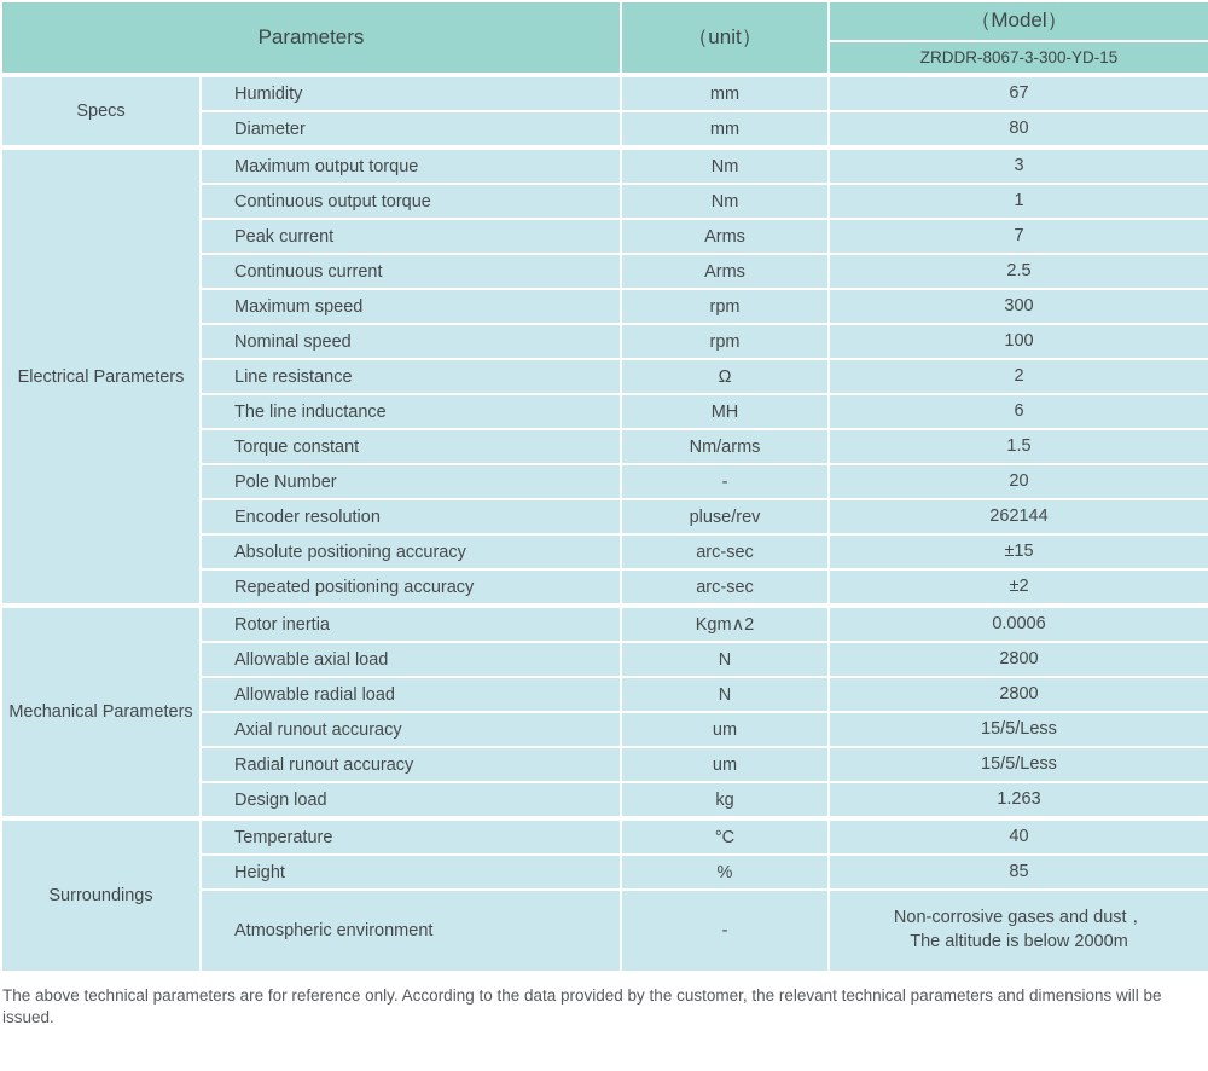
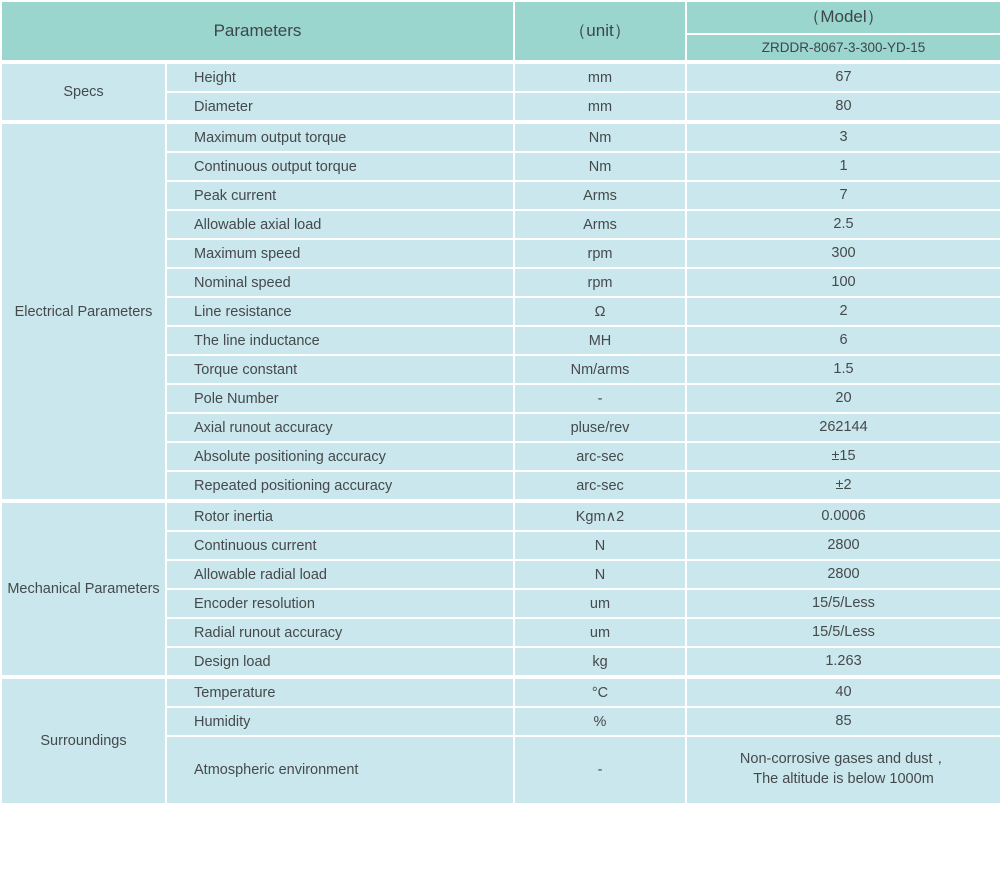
  Parameters	（unit）	（Model）
  ZRDDR-8067-3-300-YD-15
- Specs	Humidity	mm	67
+ Specs	Height	mm	67
  Diameter	mm	80
  Electrical Parameters	Maximum output torque	Nm	3
  Continuous output torque	Nm	1
  Peak current	Arms	7
- Continuous current	Arms	2.5
+ Allowable axial load	Arms	2.5
  Maximum speed	rpm	300
  Nominal speed	rpm	100
  Line resistance	Ω	2
  The line inductance	MH	6
  Torque constant	Nm/arms	1.5
  Pole Number	-	20
- Encoder resolution	pluse/rev	262144
+ Axial runout accuracy	pluse/rev	262144
  Absolute positioning accuracy	arc-sec	±15
  Repeated positioning accuracy	arc-sec	±2
  Mechanical Parameters	Rotor inertia	Kgm∧2	0.0006
- Allowable axial load	N	2800
+ Continuous current	N	2800
  Allowable radial load	N	2800
- Axial runout accuracy	um	15/5/Less
+ Encoder resolution	um	15/5/Less
  Radial runout accuracy	um	15/5/Less
  Design load	kg	1.263
  Surroundings	Temperature	°C	40
- Height	%	85
+ Humidity	%	85
- Atmospheric environment	-	Non-corrosive gases and dust， The altitude is below 2000m
+ Atmospheric environment	-	Non-corrosive gases and dust， The altitude is below 1000m
- The above technical parameters are for reference only. According to the data provided by the customer, the relevant technical parameters and dimensions will be issued.
